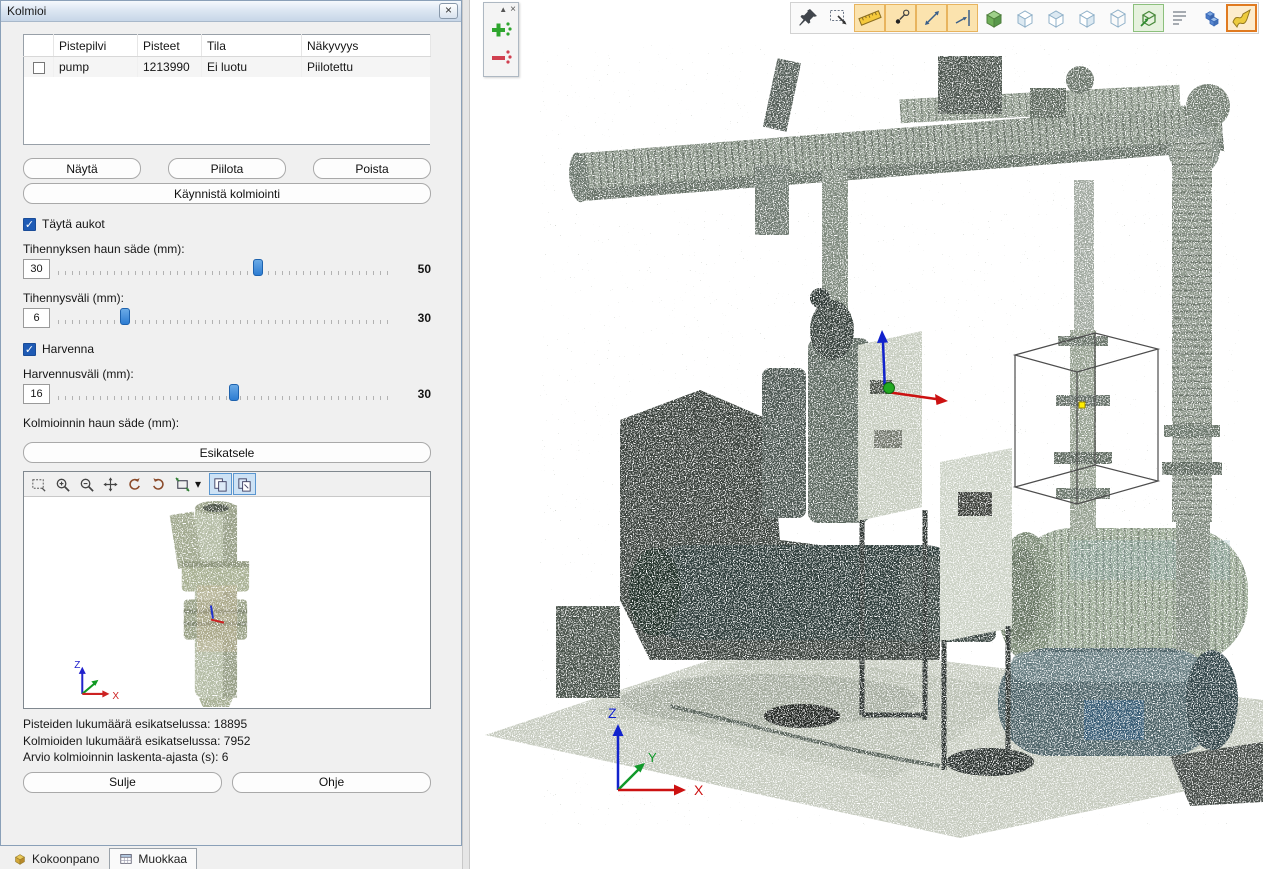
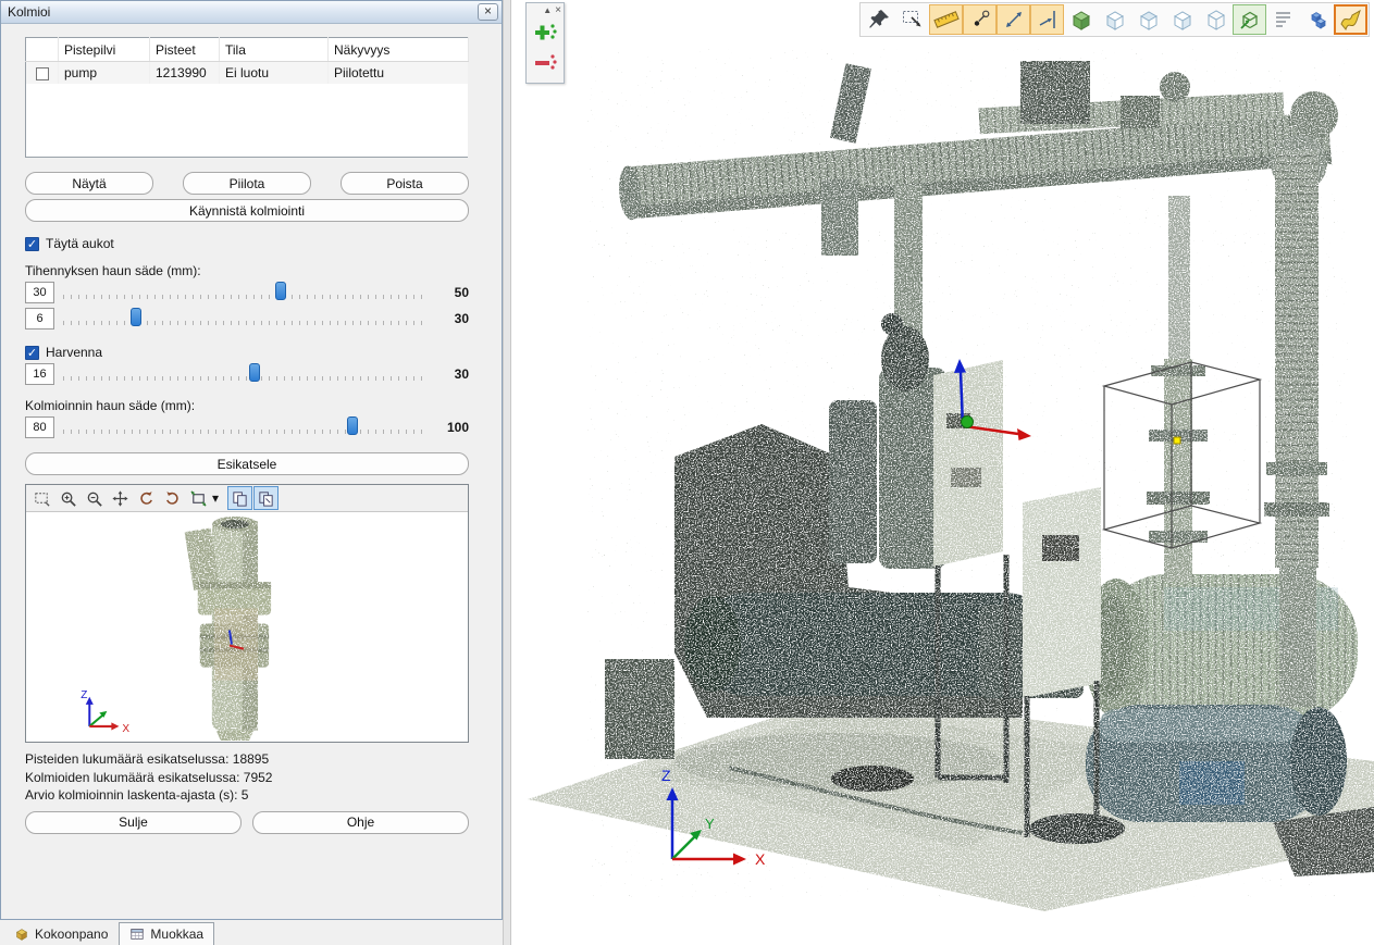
  Kolmioi
  ×
  	Pistepilvi	Pisteet	Tila	Näkyvyys
  	pump	1213990	Ei luotu	Piilotettu
  Näytä
  Piilota
  Poista
  Käynnistä kolmiointi
  ✓
  Täytä aukot
  Tihennyksen haun säde (mm):
  30
  50
- Tihennysväli (mm):
  6
  30
  ✓
  Harvenna
- Harvennusväli (mm):
  16
  30
  Kolmioinnin haun säde (mm):
+ 80
+ 100
  Esikatsele
  ▾
  Z
  X
  Pisteiden lukumäärä esikatselussa: 18895
  Kolmioiden lukumäärä esikatselussa: 7952
- Arvio kolmioinnin laskenta-ajasta (s): 6
+ Arvio kolmioinnin laskenta-ajasta (s): 5
  Sulje
  Ohje
  Kokoonpano
  Muokkaa
  ▲
  ×
  Z
  Y
  X
